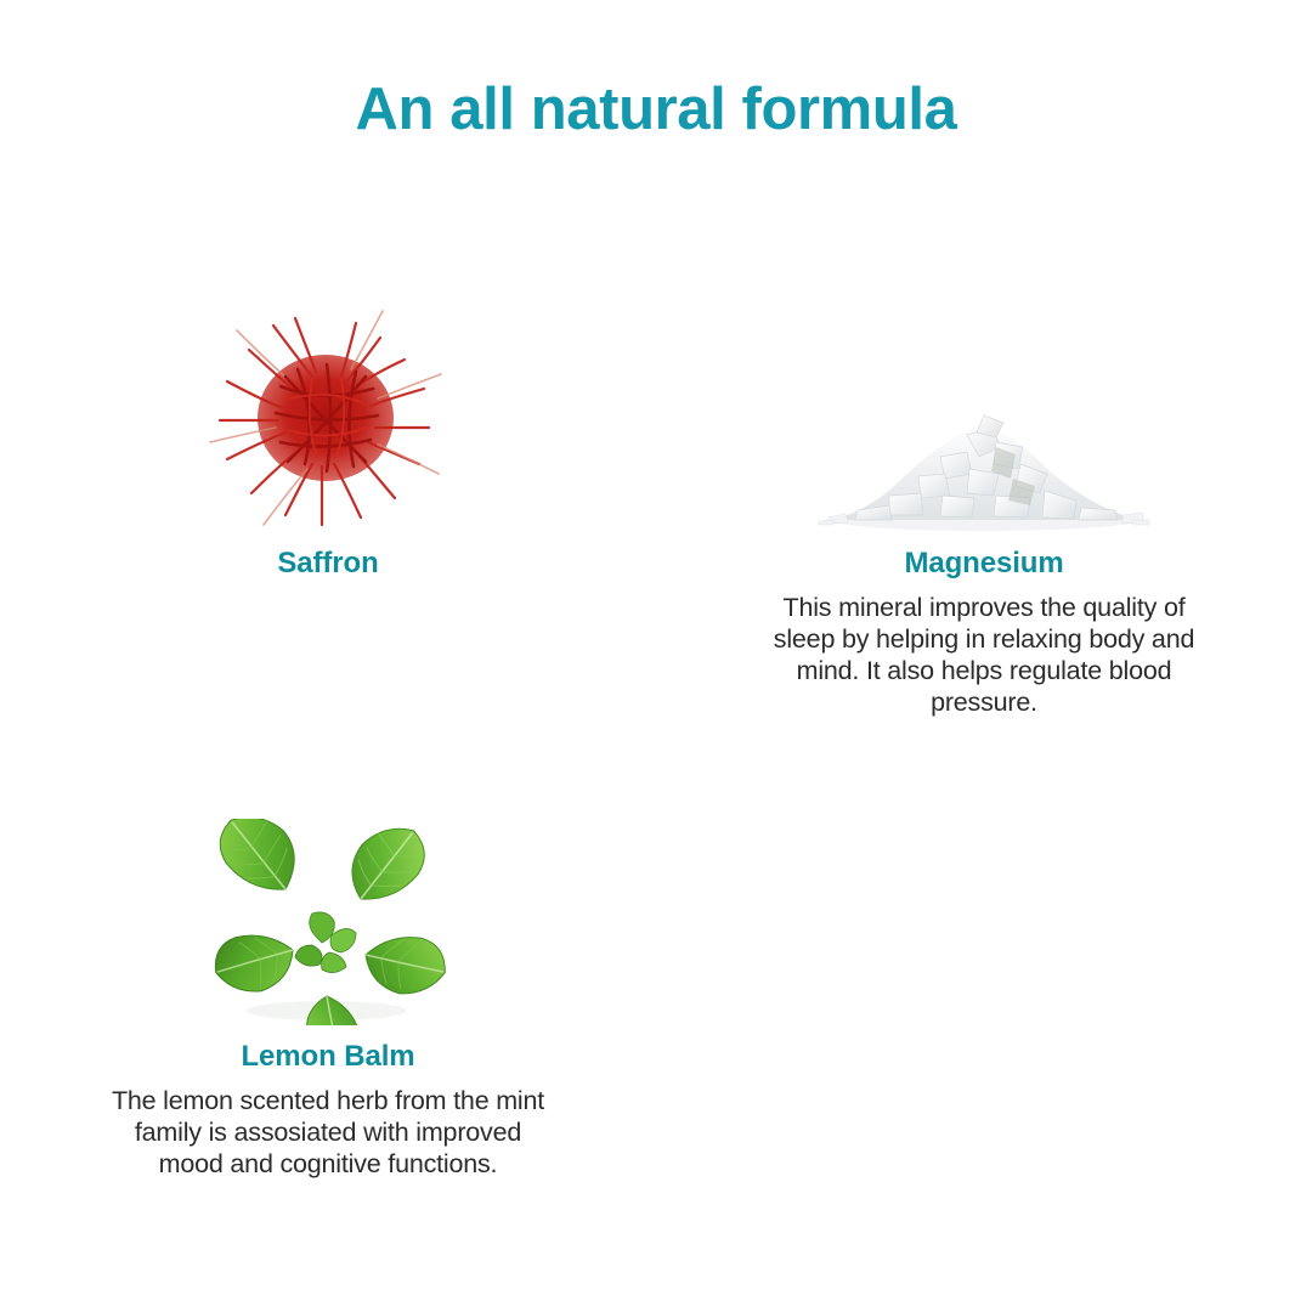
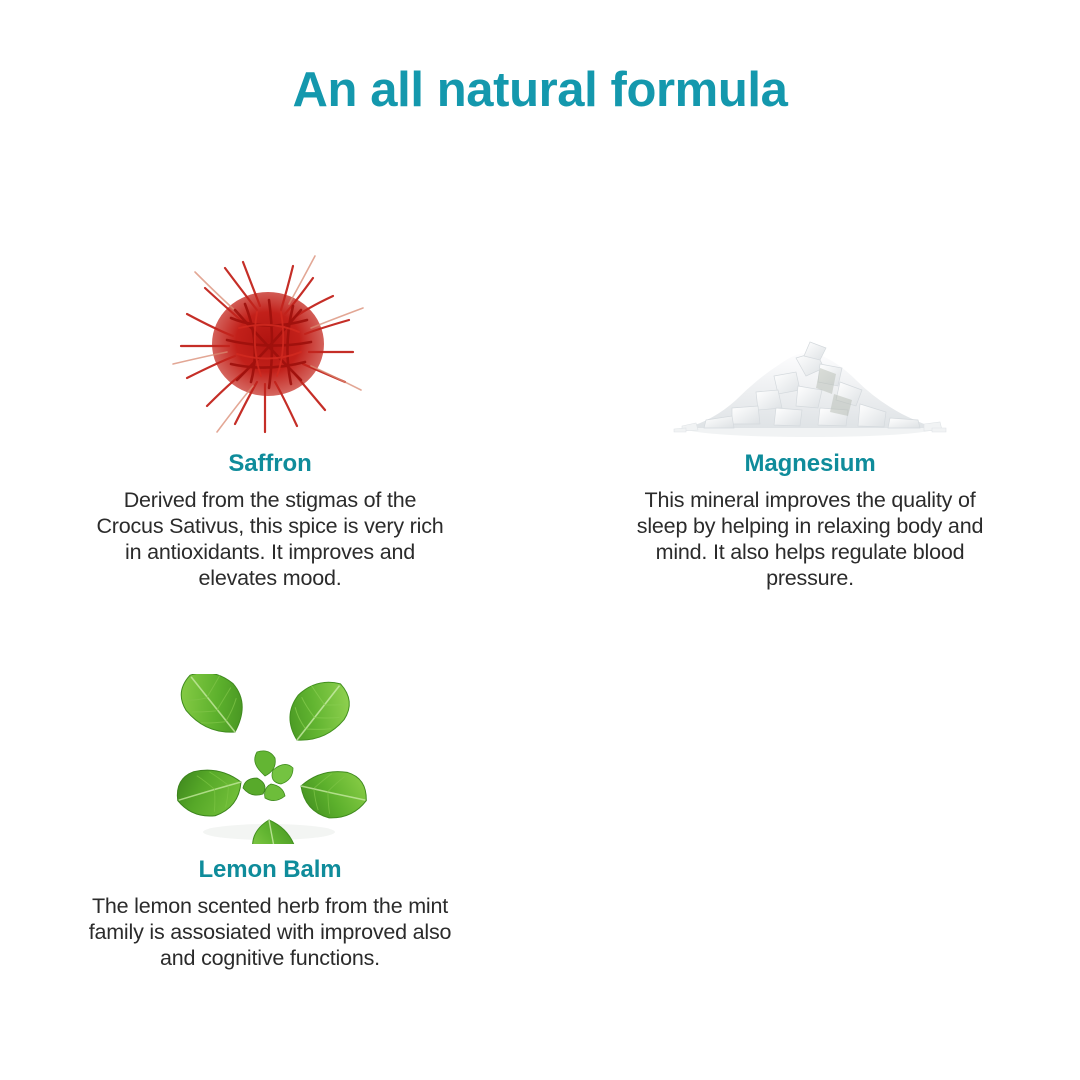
  An all natural formula
  Saffron
+ Derived from the stigmas of the Crocus Sativus, this spice is very rich in antioxidants. It improves and elevates mood.
  Magnesium
  This mineral improves the quality of sleep by helping in relaxing body and mind. It also helps regulate blood pressure.
  Lemon Balm
- The lemon scented herb from the mint family is assosiated with improved mood and cognitive functions.
+ The lemon scented herb from the mint family is assosiated with improved also and cognitive functions.
